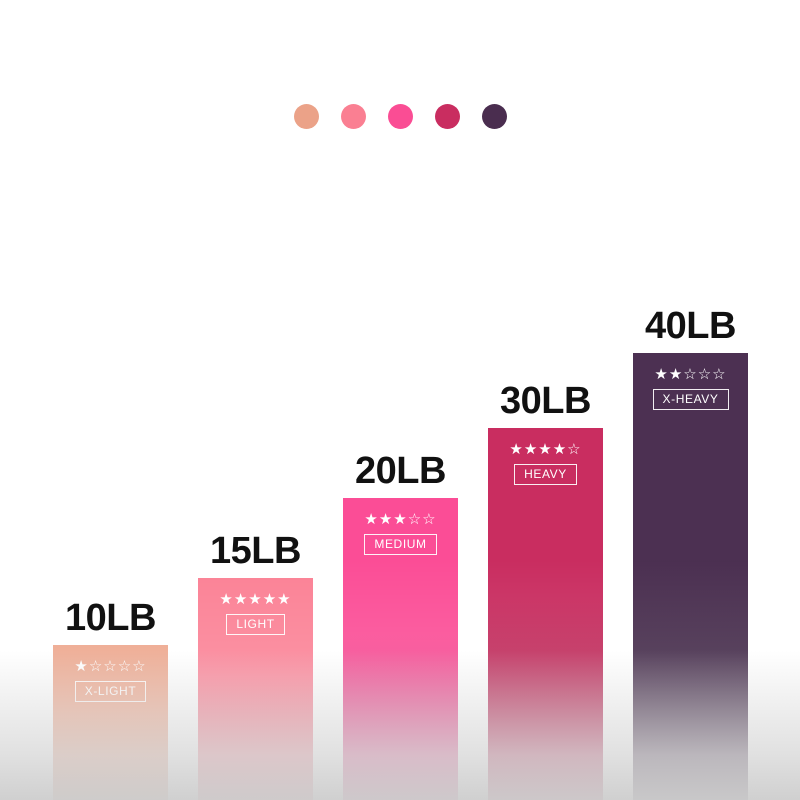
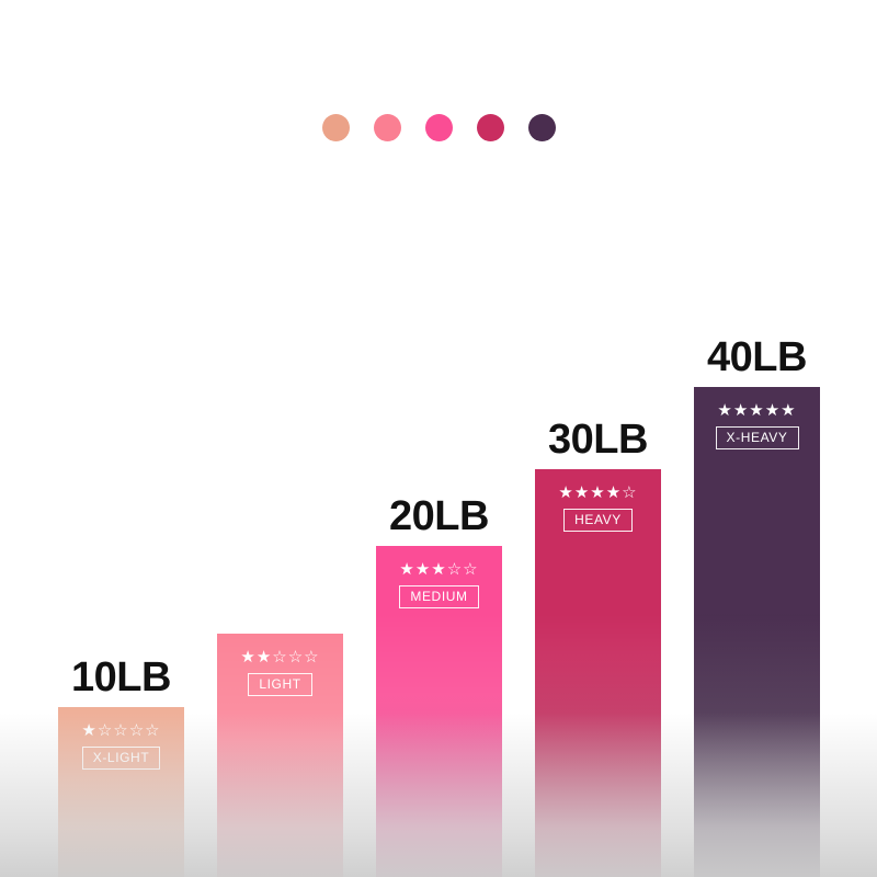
  10LB
- 15LB
- ★★★★★
+ ★★☆☆☆
  LIGHT
  20LB
  ★★★☆☆
  MEDIUM
  30LB
  ★★★★☆
  HEAVY
  40LB
- ★★☆☆☆
+ ★★★★★
  X-HEAVY
